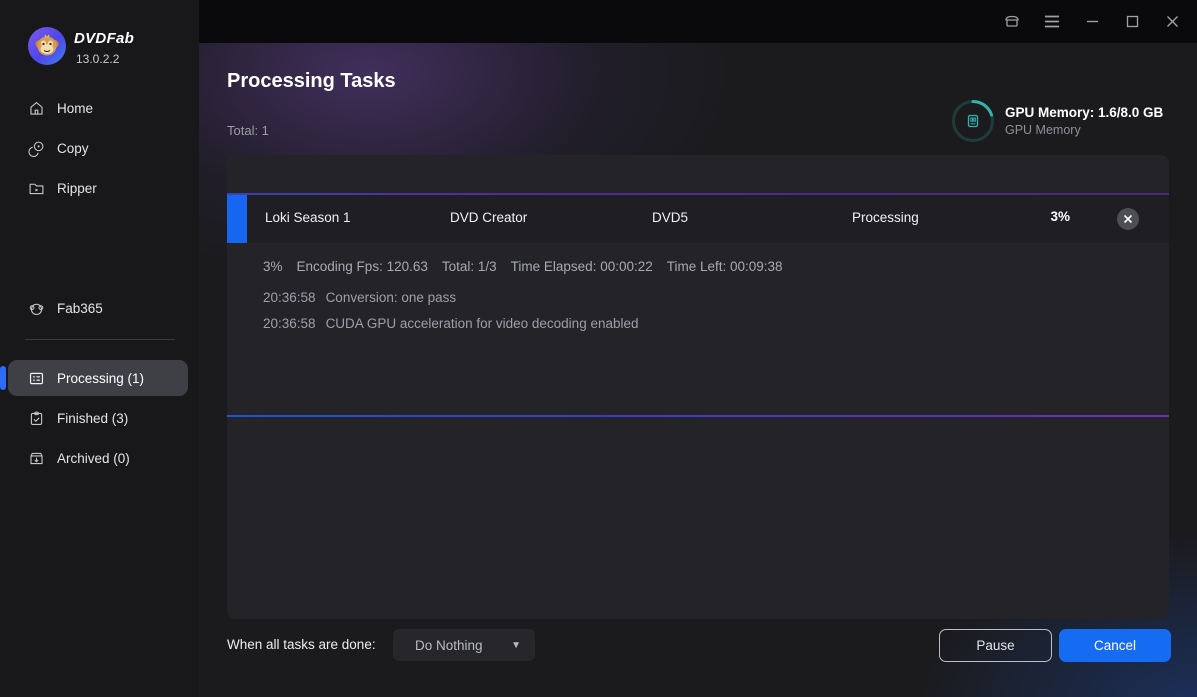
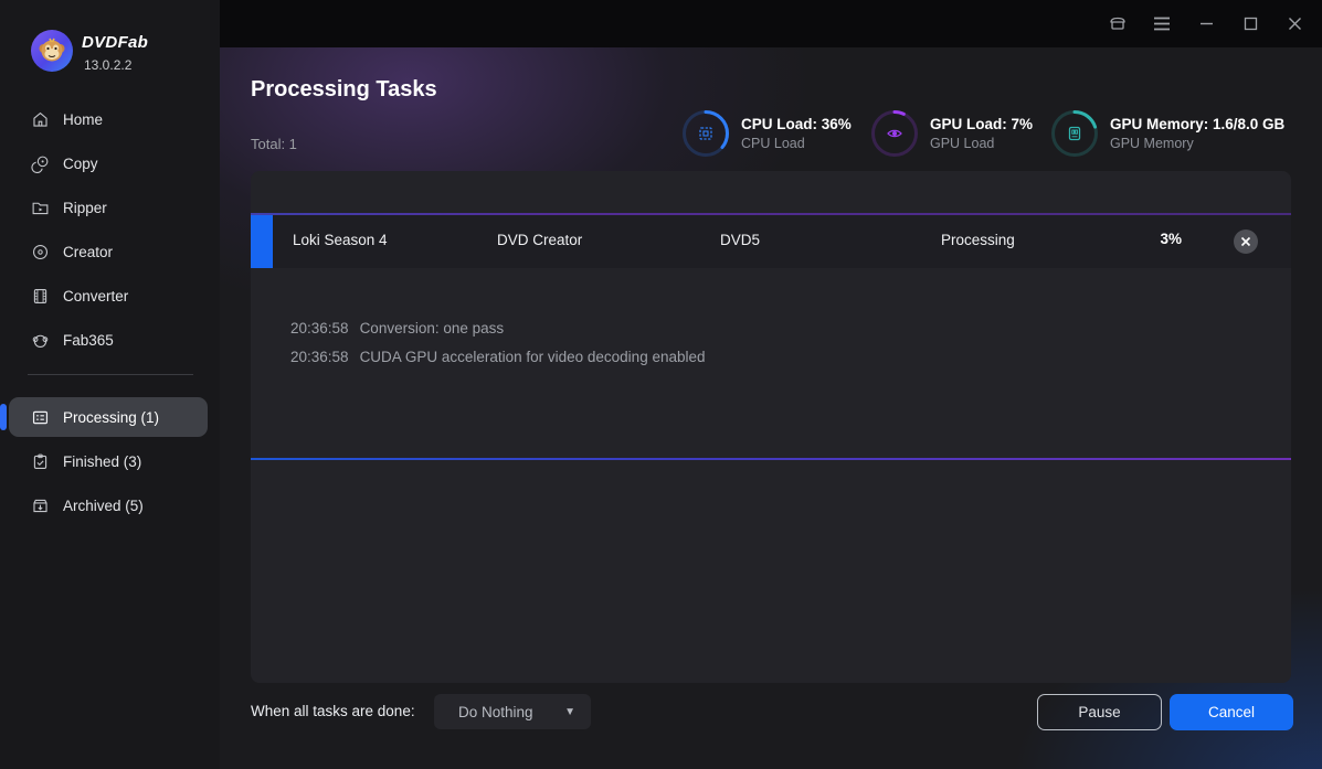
  DVDFab
  13.0.2.2
  Home
  Copy
  Ripper
+ Creator
+ Converter
  Fab365
  Processing (1)
  Finished (3)
- Archived (0)
+ Archived (5)
  Processing Tasks
  Total: 1
+ CPU Load: 36%
+ CPU Load
+ GPU Load: 7%
+ GPU Load
  GPU Memory: 1.6/8.0 GB
  GPU Memory
- Loki Season 1
+ Loki Season 4
  DVD Creator
  DVD5
  Processing
  3%
- 3% Encoding Fps: 120.63 Total: 1/3 Time Elapsed: 00:00:22 Time Left: 00:09:38
  20:36:58 Conversion: one pass
  20:36:58 CUDA GPU acceleration for video decoding enabled
  When all tasks are done:
  Do Nothing
  ▼
  Pause
  Cancel
